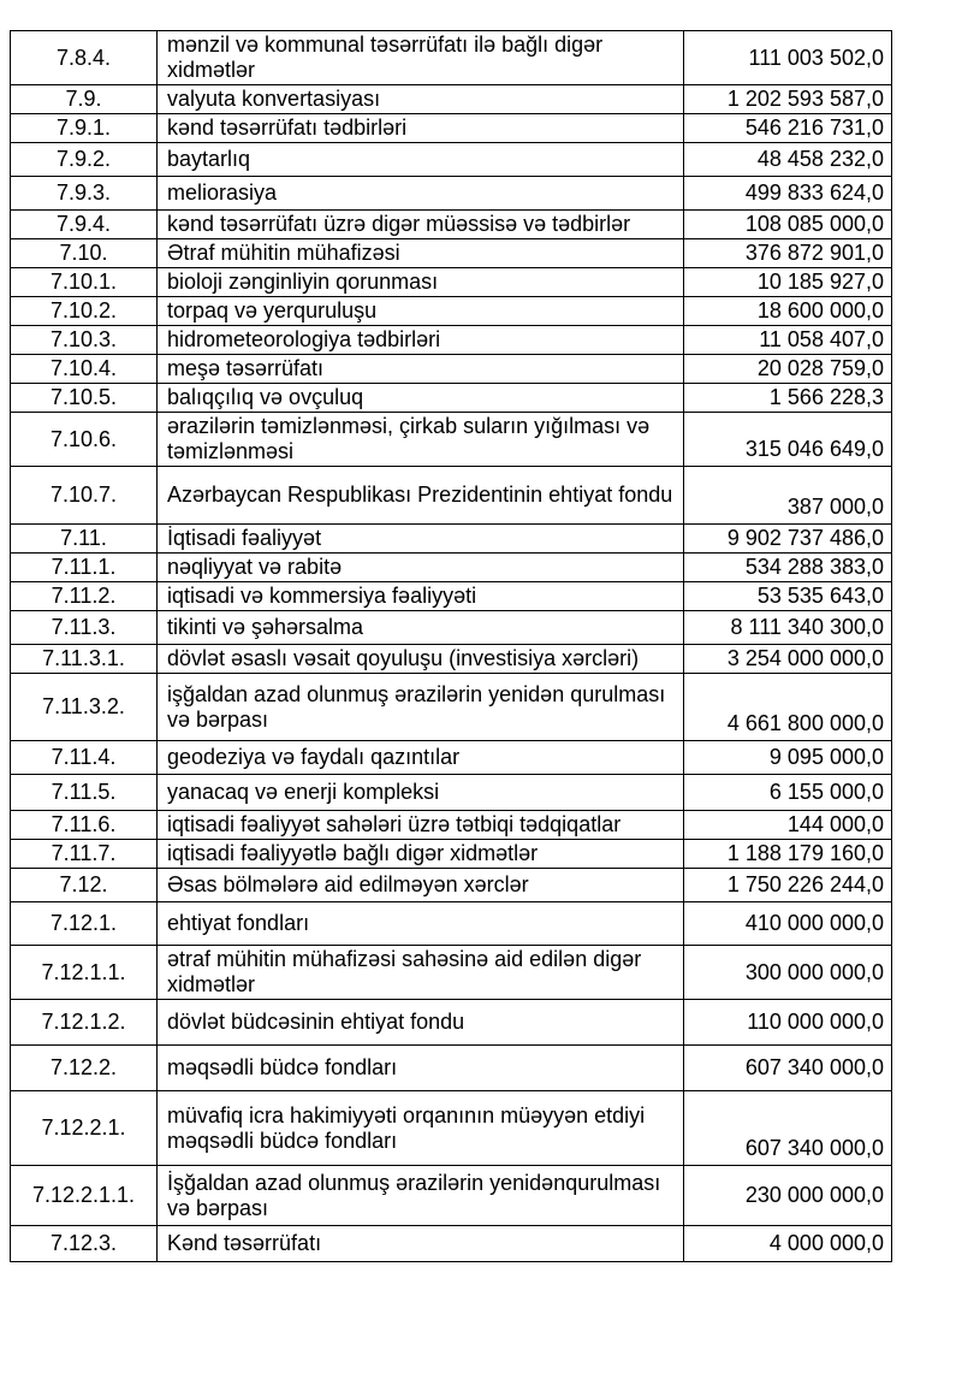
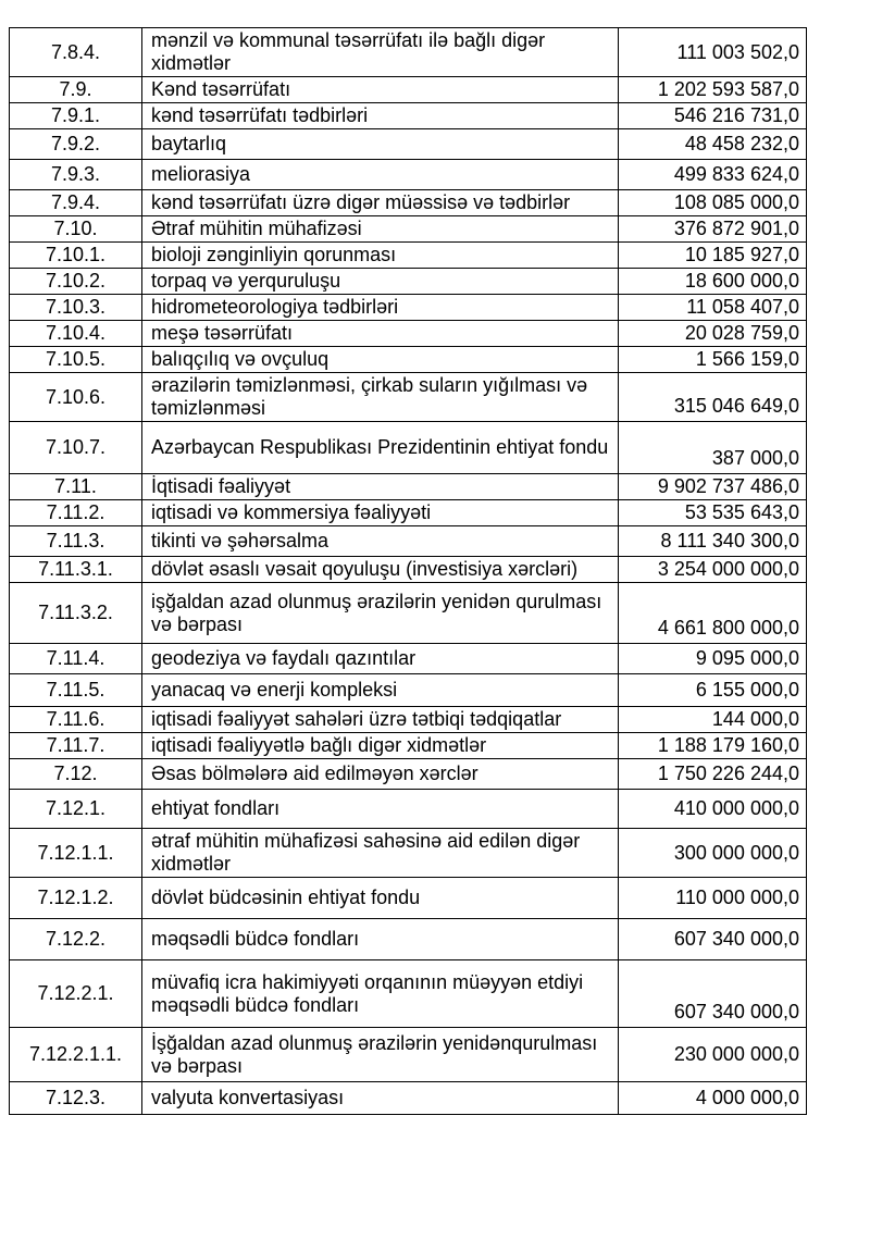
  7.8.4.	mənzil və kommunal təsərrüfatı ilə bağlı digər xidmətlər	111 003 502,0
- 7.9.	valyuta konvertasiyası	1 202 593 587,0
+ 7.9.	Kənd təsərrüfatı	1 202 593 587,0
  7.9.1.	kənd təsərrüfatı tədbirləri	546 216 731,0
  7.9.2.	baytarlıq	48 458 232,0
  7.9.3.	meliorasiya	499 833 624,0
  7.9.4.	kənd təsərrüfatı üzrə digər müəssisə və tədbirlər	108 085 000,0
  7.10.	Ətraf mühitin mühafizəsi	376 872 901,0
  7.10.1.	bioloji zənginliyin qorunması	10 185 927,0
  7.10.2.	torpaq və yerquruluşu	18 600 000,0
  7.10.3.	hidrometeorologiya tədbirləri	11 058 407,0
  7.10.4.	meşə təsərrüfatı	20 028 759,0
- 7.10.5.	balıqçılıq və ovçuluq	1 566 228,3
+ 7.10.5.	balıqçılıq və ovçuluq	1 566 159,0
  7.10.6.	ərazilərin təmizlənməsi, çirkab suların yığılması və təmizlənməsi	315 046 649,0
  7.10.7.	Azərbaycan Respublikası Prezidentinin ehtiyat fondu	387 000,0
  7.11.	İqtisadi fəaliyyət	9 902 737 486,0
- 7.11.1.	nəqliyyat və rabitə	534 288 383,0
  7.11.2.	iqtisadi və kommersiya fəaliyyəti	53 535 643,0
  7.11.3.	tikinti və şəhərsalma	8 111 340 300,0
  7.11.3.1.	dövlət əsaslı vəsait qoyuluşu (investisiya xərcləri)	3 254 000 000,0
  7.11.3.2.	işğaldan azad olunmuş ərazilərin yenidən qurulması və bərpası	4 661 800 000,0
  7.11.4.	geodeziya və faydalı qazıntılar	9 095 000,0
  7.11.5.	yanacaq və enerji kompleksi	6 155 000,0
  7.11.6.	iqtisadi fəaliyyət sahələri üzrə tətbiqi tədqiqatlar	144 000,0
  7.11.7.	iqtisadi fəaliyyətlə bağlı digər xidmətlər	1 188 179 160,0
  7.12.	Əsas bölmələrə aid edilməyən xərclər	1 750 226 244,0
  7.12.1.	ehtiyat fondları	410 000 000,0
  7.12.1.1.	ətraf mühitin mühafizəsi sahəsinə aid edilən digər xidmətlər	300 000 000,0
  7.12.1.2.	dövlət büdcəsinin ehtiyat fondu	110 000 000,0
  7.12.2.	məqsədli büdcə fondları	607 340 000,0
  7.12.2.1.	müvafiq icra hakimiyyəti orqanının müəyyən etdiyi məqsədli büdcə fondları	607 340 000,0
  7.12.2.1.1.	İşğaldan azad olunmuş ərazilərin yenidənqurulması və bərpası	230 000 000,0
- 7.12.3.	Kənd təsərrüfatı	4 000 000,0
+ 7.12.3.	valyuta konvertasiyası	4 000 000,0
